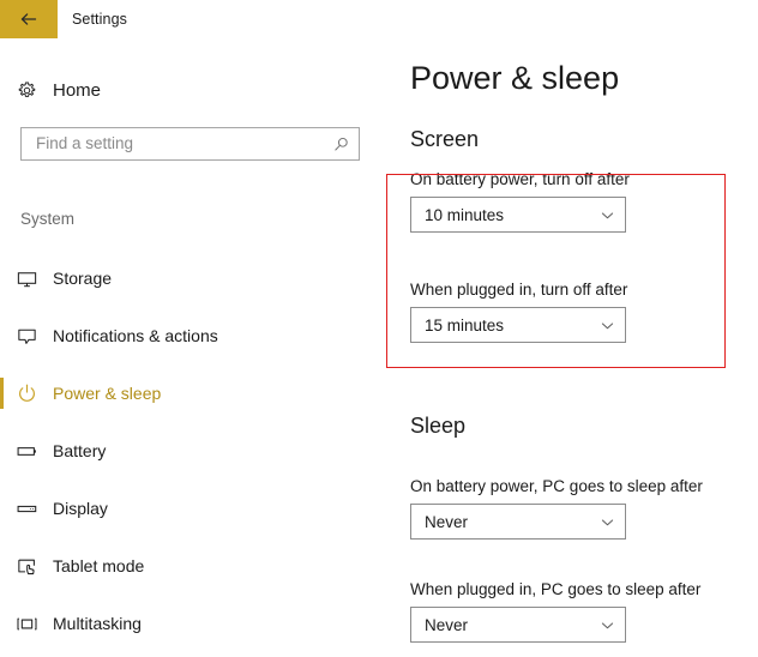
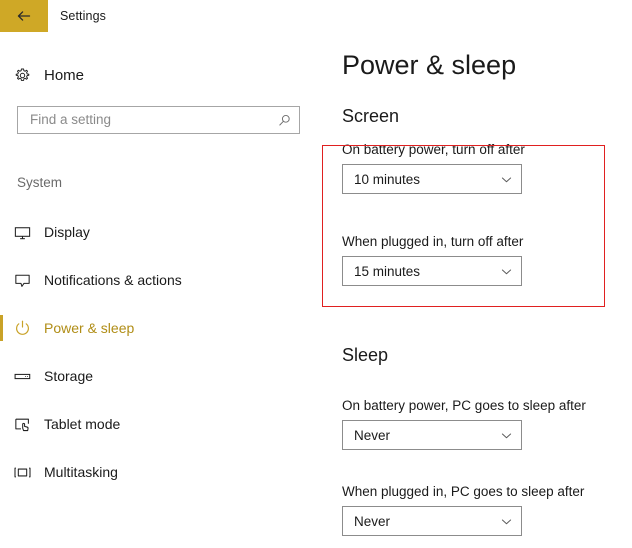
  Settings
  Home
  Find a setting
  System
- Storage
+ Display
  Notifications & actions
  Power & sleep
- Battery
- Display
+ Storage
  Tablet mode
  Multitasking
  Power & sleep
  Screen
  On battery power, turn off after
  10 minutes
  When plugged in, turn off after
  15 minutes
  Sleep
  On battery power, PC goes to sleep after
  Never
  When plugged in, PC goes to sleep after
  Never
